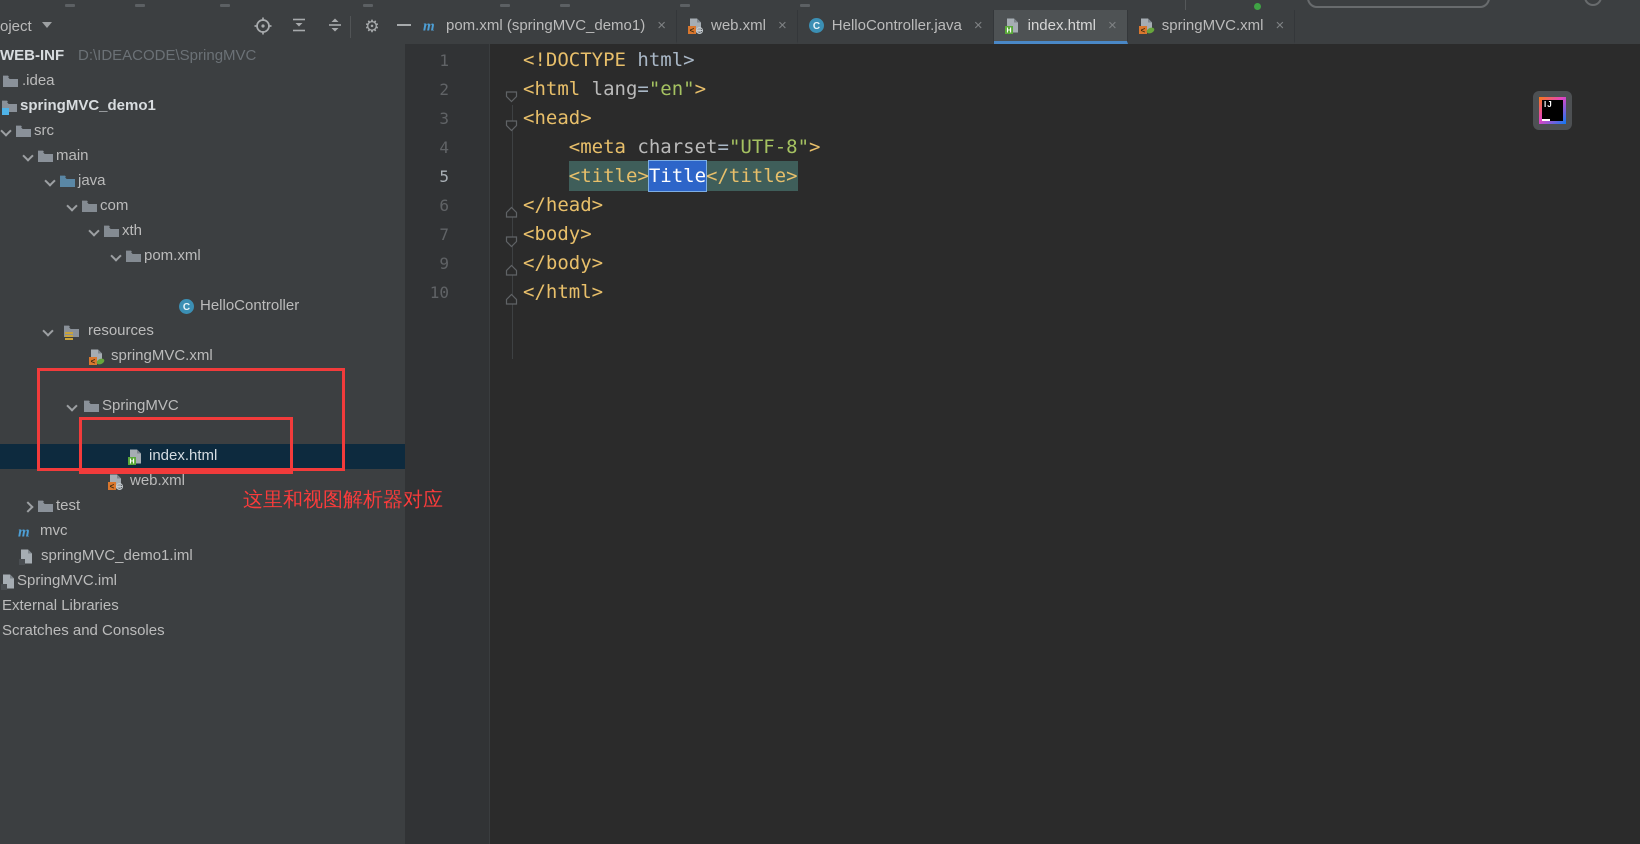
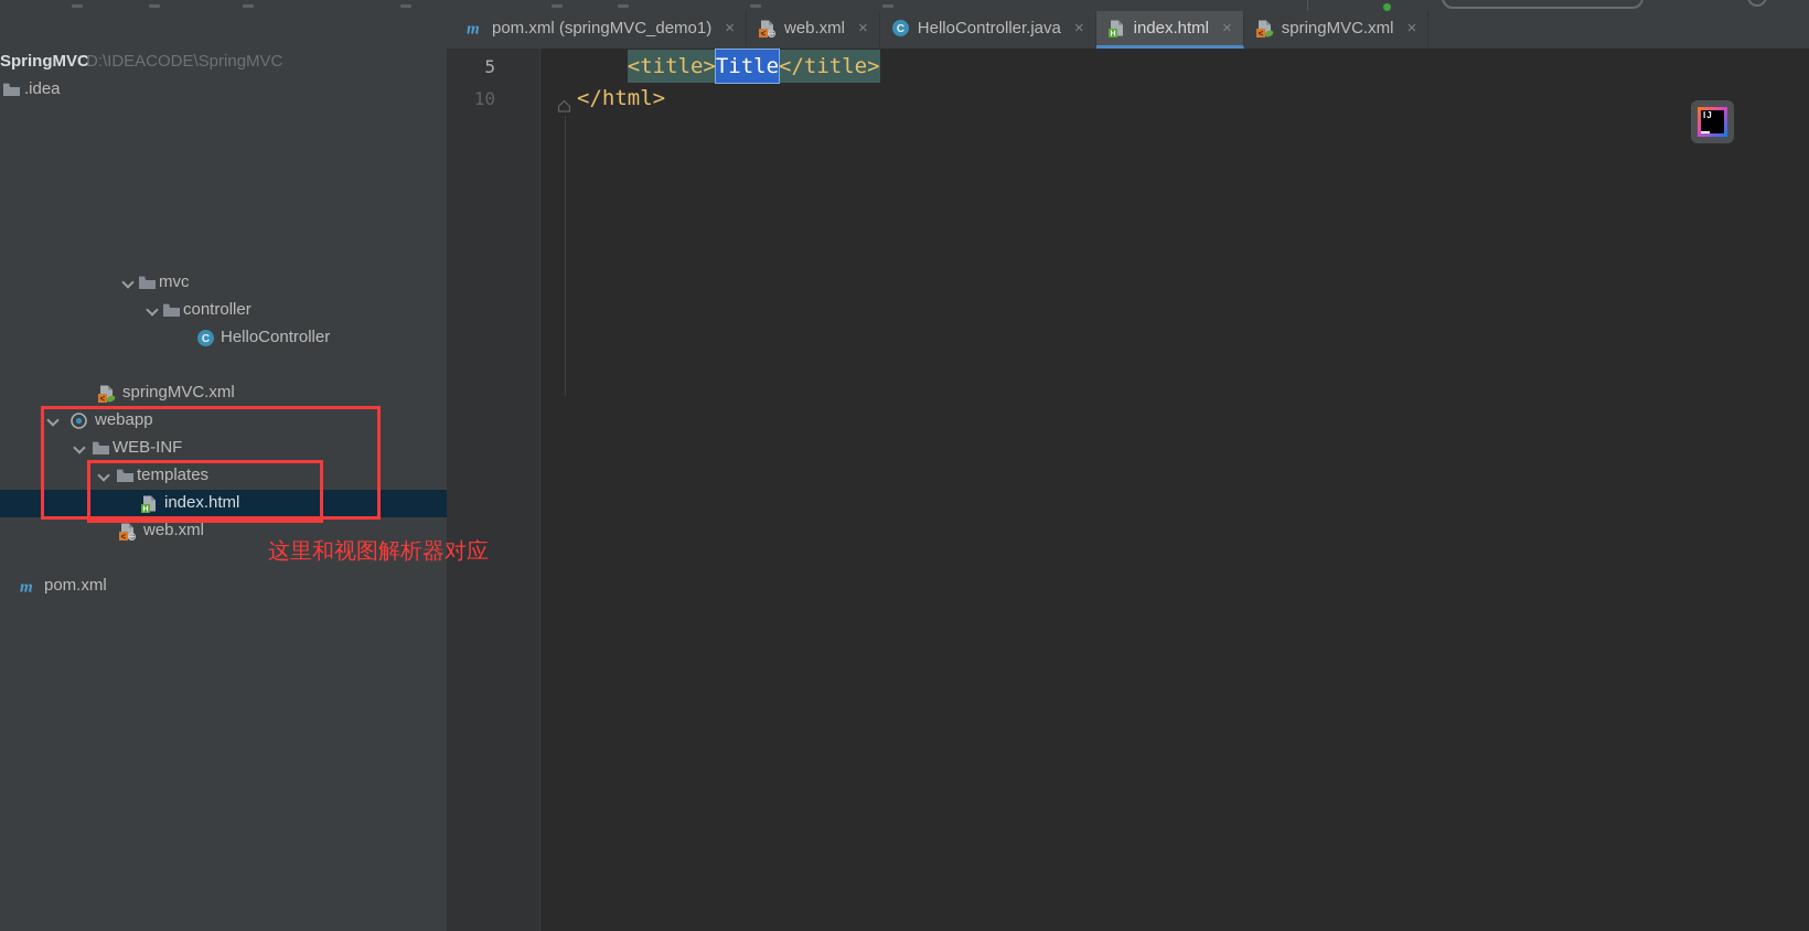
- oject
- ⚙
- WEB-INF
+ SpringMVC
  D:\IDEACODE\SpringMVC
  .idea
- springMVC_demo1
- src
- main
- java
- com
- xth
- pom.xml
+ mvc
+ controller
  C
  HelloController
- resources
  <
  springMVC.xml
+ webapp
- SpringMVC
+ WEB-INF
+ templates
  index.html
  <
  web.xml
- test
  m
- mvc
+ pom.xml
- springMVC_demo1.iml
- SpringMVC.iml
- External Libraries
- Scratches and Consoles
  这里和视图解析器对应
  m
  pom.xml (springMVC_demo1)
  ×
  <
  web.xml
  ×
  C
  HelloController.java
  ×
  index.html
  ×
  <
  springMVC.xml
  ×
- 1
- <!DOCTYPE html>
- 2
- <html lang="en">
- 3
- <head>
- 4
- <meta charset="UTF-8">
  5
  <title>Title</title>
- 6
- </head>
- 7
- <body>
- 9
- </body>
  10
  </html>
  IJ
